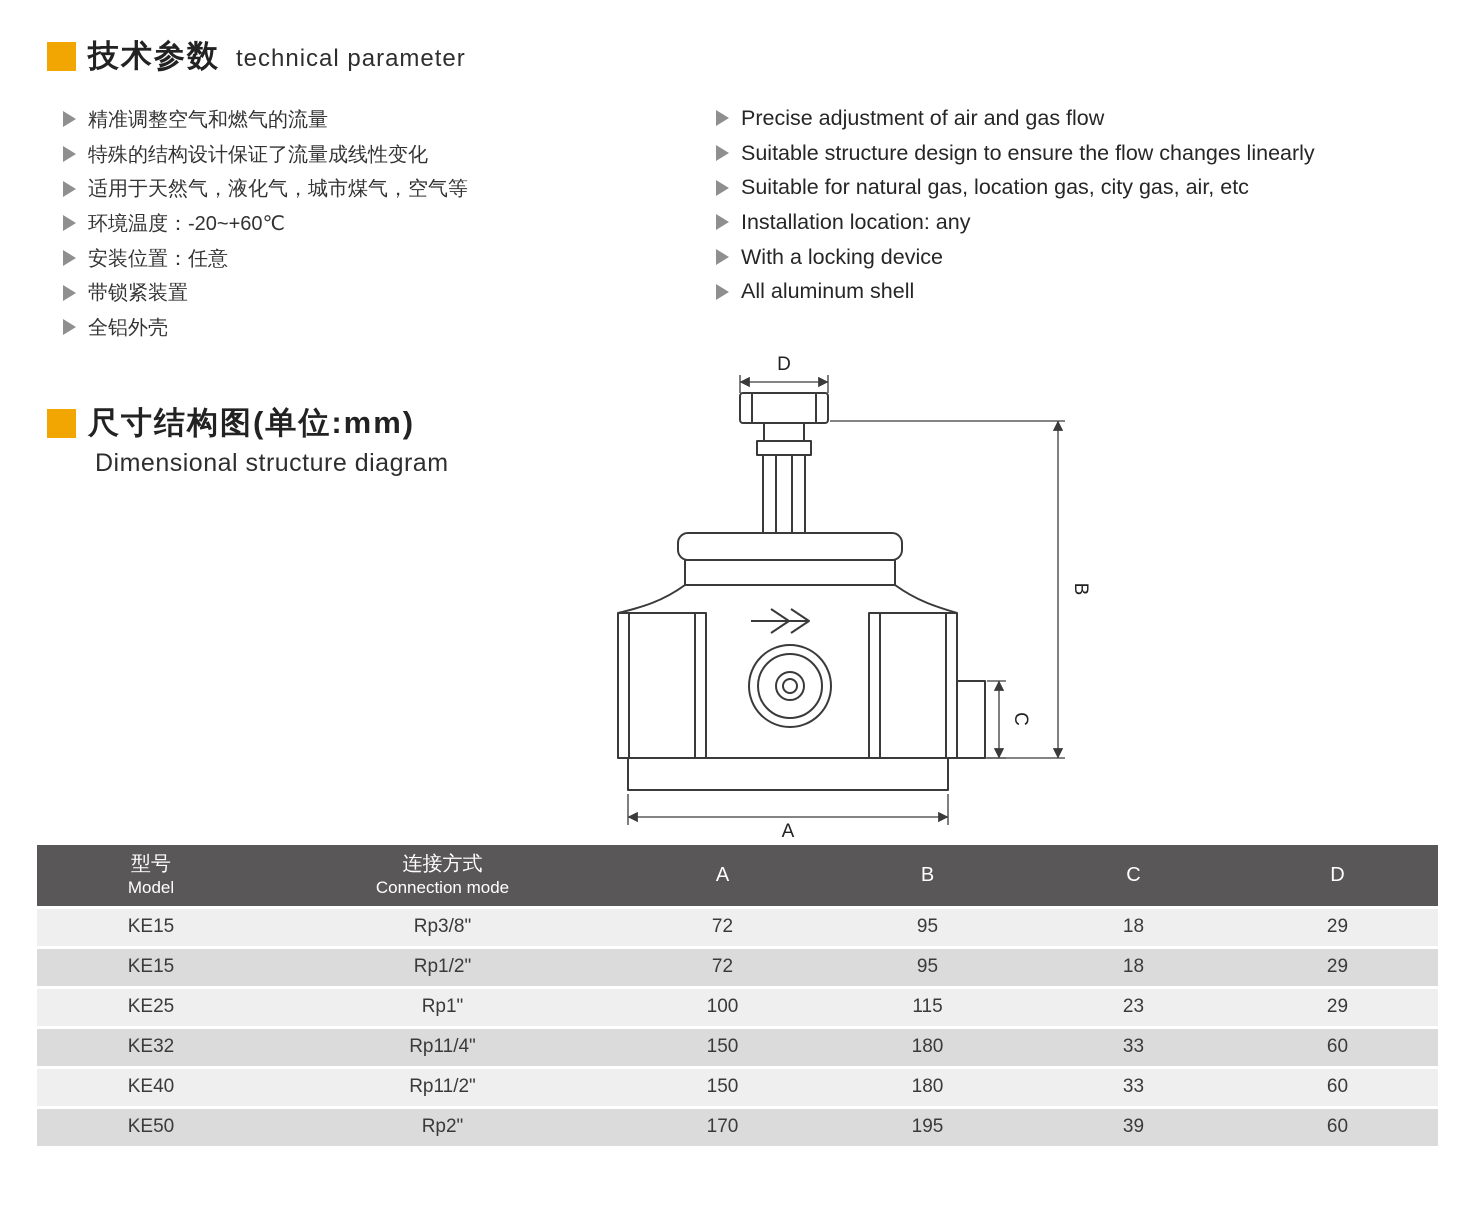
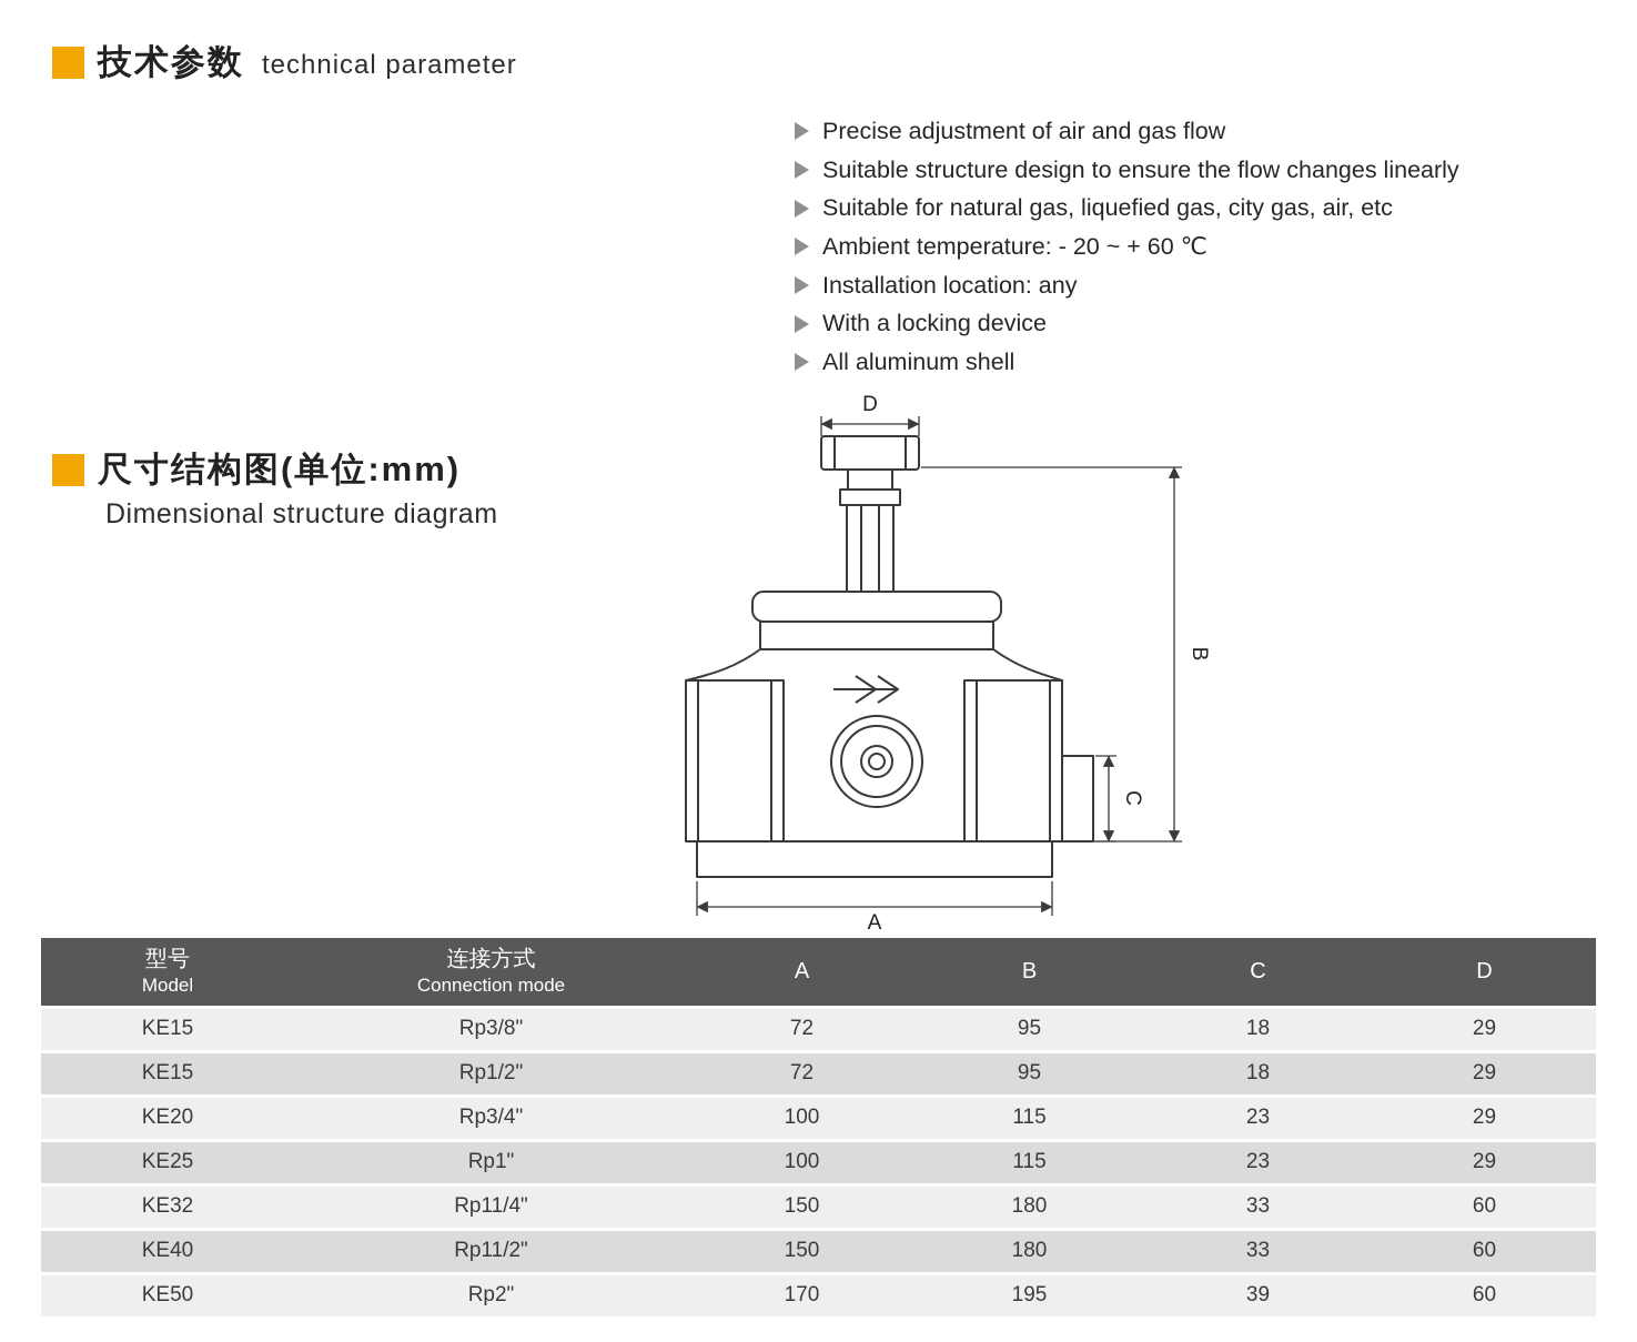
  技术参数
  technical parameter
- 精准调整空气和燃气的流量
- 特殊的结构设计保证了流量成线性变化
- 适用于天然气，液化气，城市煤气，空气等
- 环境温度：-20~+60℃
- 安装位置：任意
- 带锁紧装置
- 全铝外壳
  Precise adjustment of air and gas flow
  Suitable structure design to ensure the flow changes linearly
- Suitable for natural gas, location gas, city gas, air, etc
+ Suitable for natural gas, liquefied gas, city gas, air, etc
+ Ambient temperature: - 20 ~ + 60 ℃
  Installation location: any
  With a locking device
  All aluminum shell
  尺寸结构图(单位:mm)
  Dimensional structure diagram
  D
  A
  型号 Model	连接方式 Connection mode	A	B	C	D
  KE15	Rp3/8"	72	95	18	29
  KE15	Rp1/2"	72	95	18	29
+ KE20	Rp3/4"	100	115	23	29
  KE25	Rp1"	100	115	23	29
  KE32	Rp11/4"	150	180	33	60
  KE40	Rp11/2"	150	180	33	60
  KE50	Rp2"	170	195	39	60
